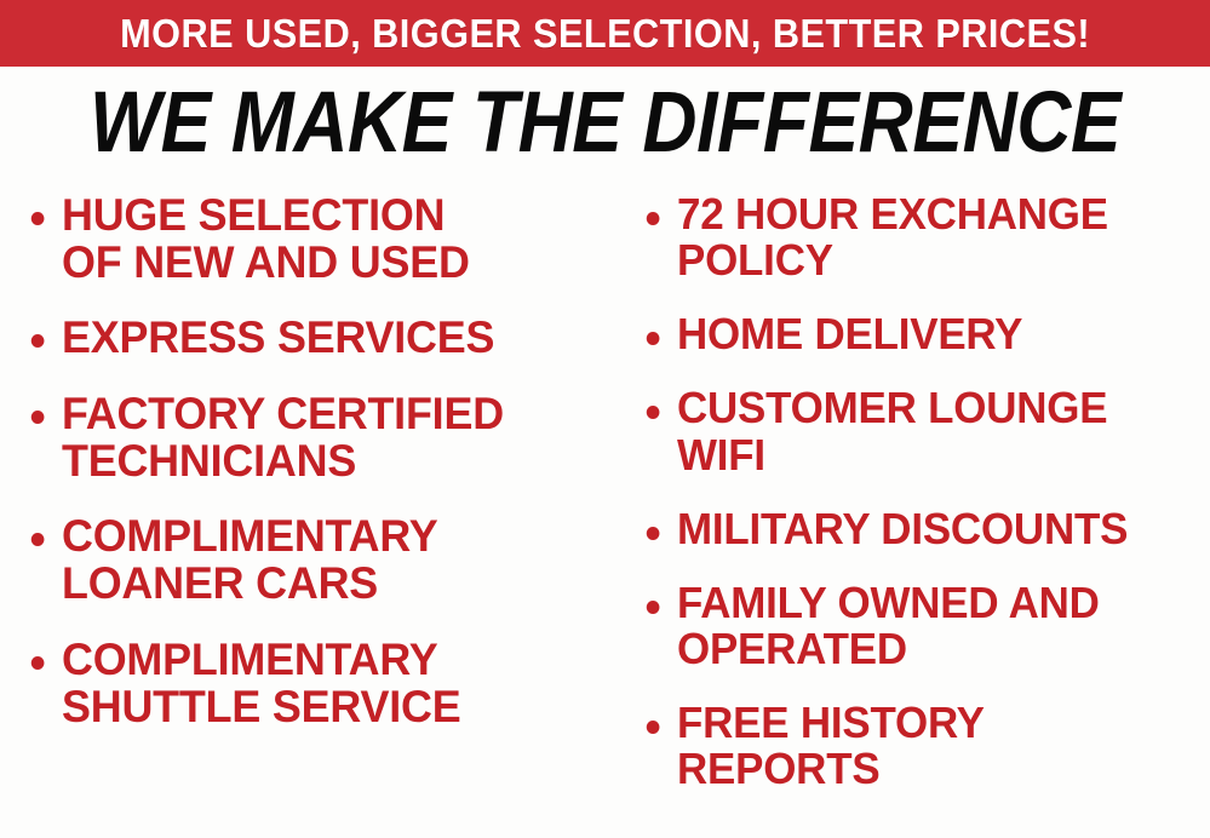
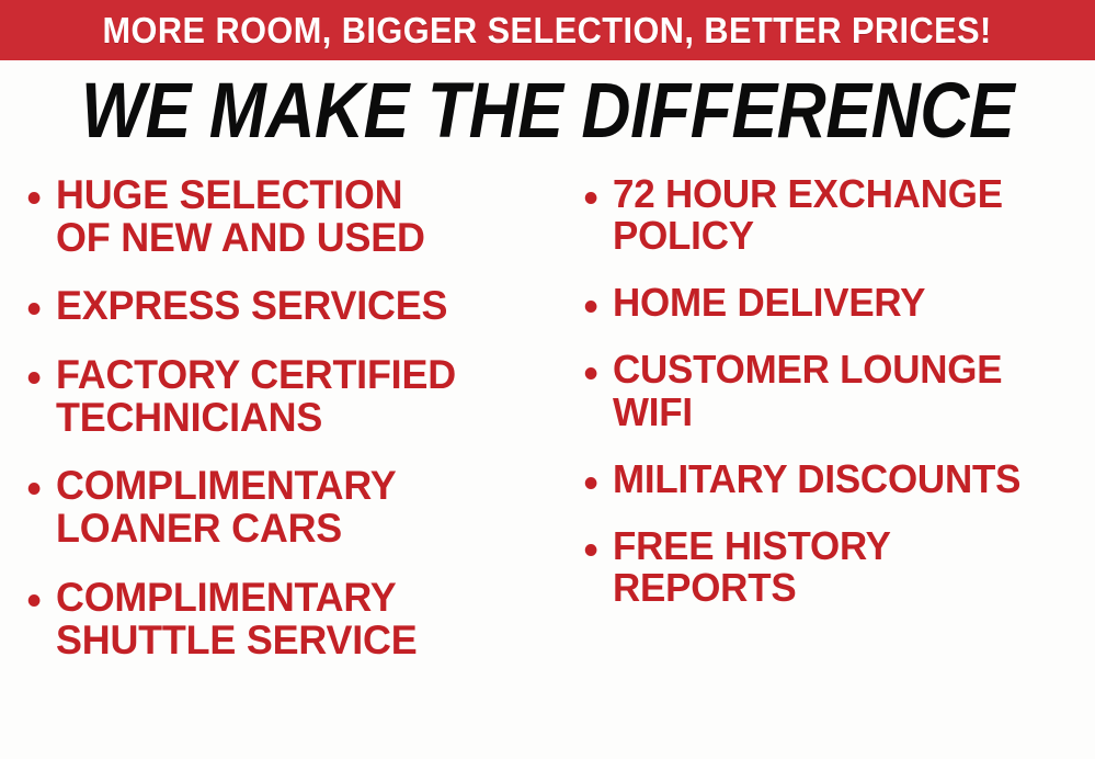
- MORE USED, BIGGER SELECTION, BETTER PRICES!
+ MORE ROOM, BIGGER SELECTION, BETTER PRICES!
  WE MAKE THE DIFFERENCE
  HUGE SELECTION
  OF NEW AND USED
  EXPRESS SERVICES
  FACTORY CERTIFIED
  TECHNICIANS
  COMPLIMENTARY
  LOANER CARS
  COMPLIMENTARY
  SHUTTLE SERVICE
  72 HOUR EXCHANGE
  POLICY
  HOME DELIVERY
  CUSTOMER LOUNGE
  WIFI
  MILITARY DISCOUNTS
- FAMILY OWNED AND
- OPERATED
  FREE HISTORY
  REPORTS
